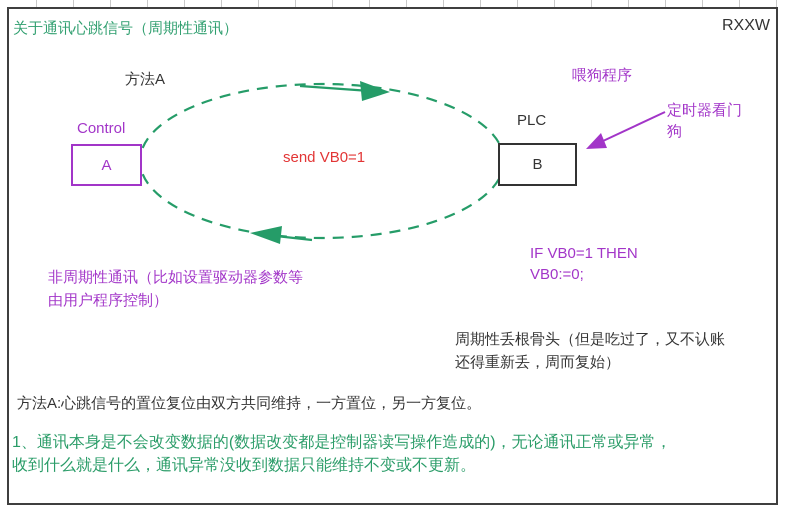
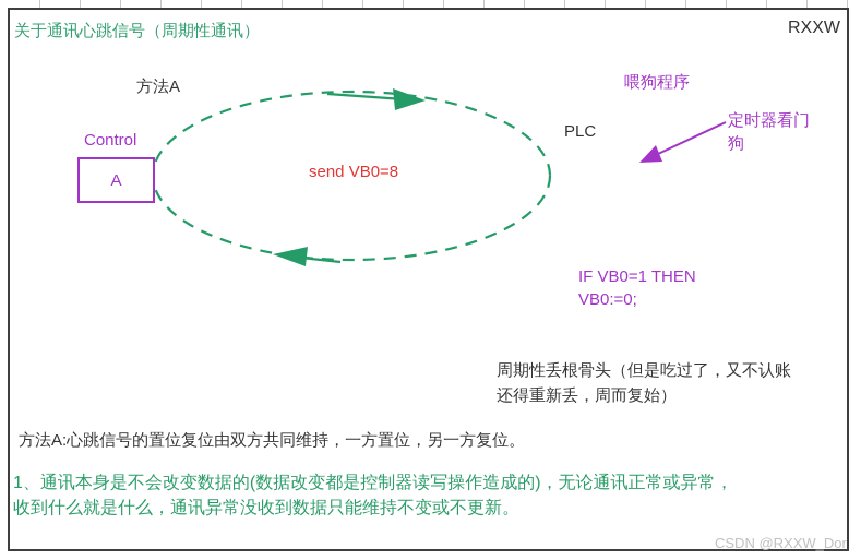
  关于通讯心跳信号（周期性通讯）
  RXXW
  方法A
  喂狗程序
  Control
  A
  PLC
- B
  定时器看门
  狗
- send VB0=1
+ send VB0=8
  IF VB0=1 THEN
  VB0:=0;
- 非周期性通讯（比如设置驱动器参数等
- 由用户程序控制）
  周期性丢根骨头（但是吃过了，又不认账
  还得重新丢，周而复始）
  方法A:心跳信号的置位复位由双方共同维持，一方置位，另一方复位。
  1、通讯本身是不会改变数据的(数据改变都是控制器读写操作造成的)，无论通讯正常或异常，
  收到什么就是什么，通讯异常没收到数据只能维持不变或不更新。
+ CSDN @RXXW_Dor
